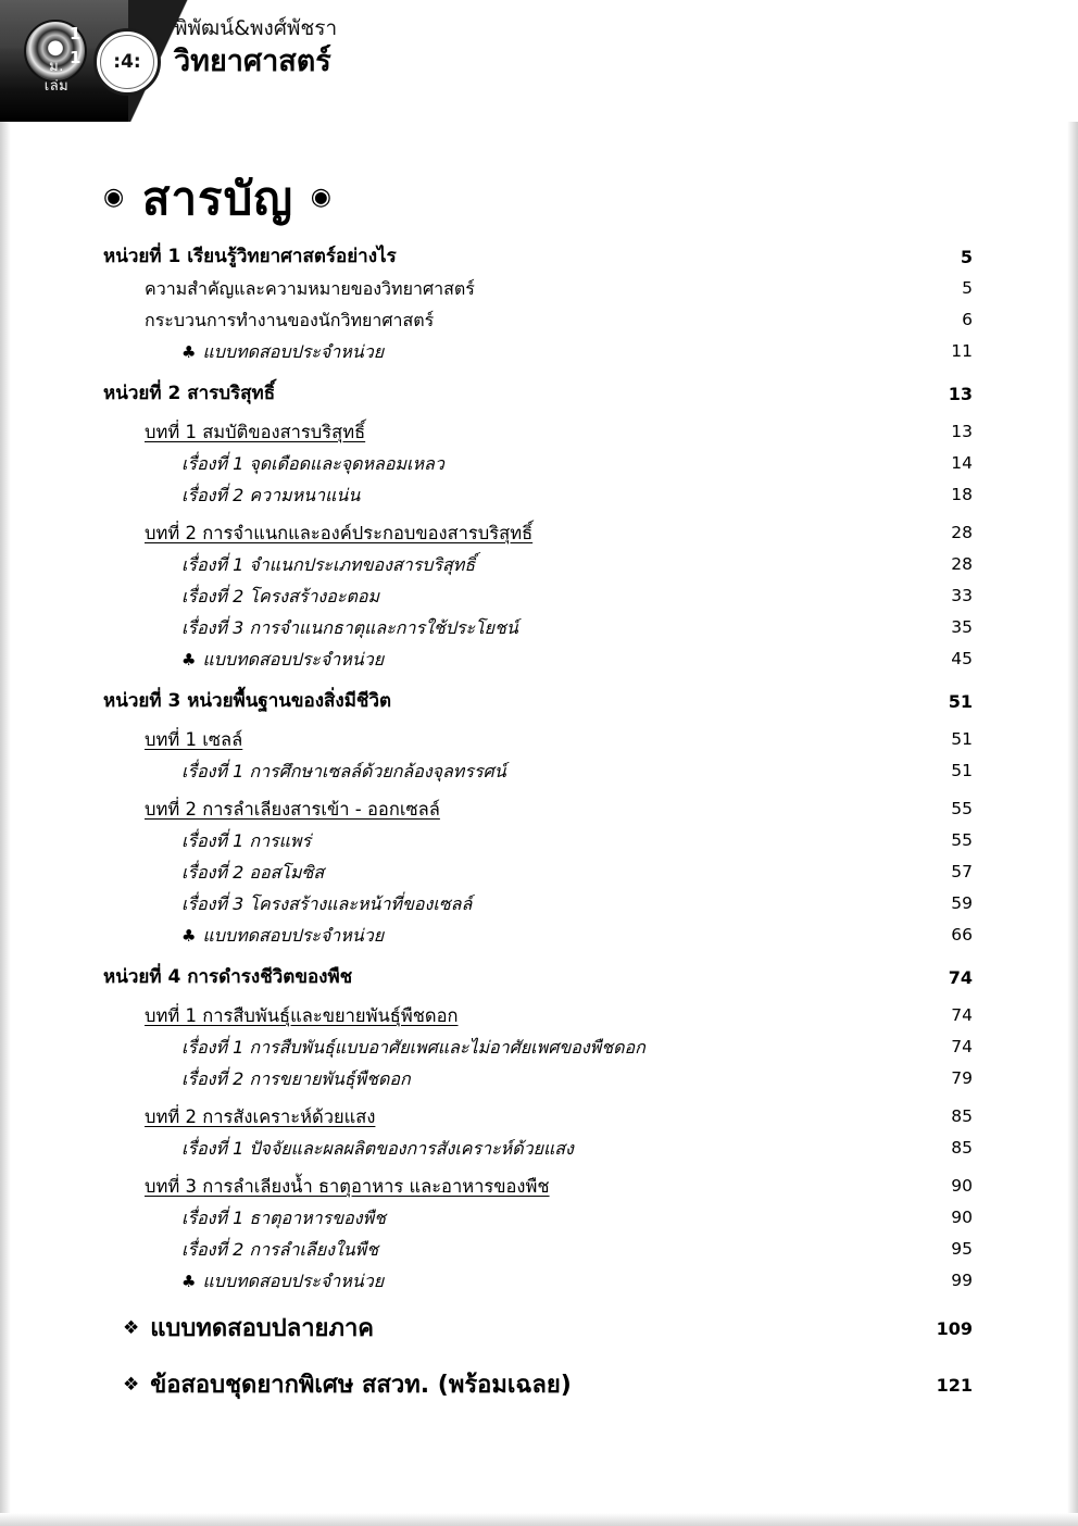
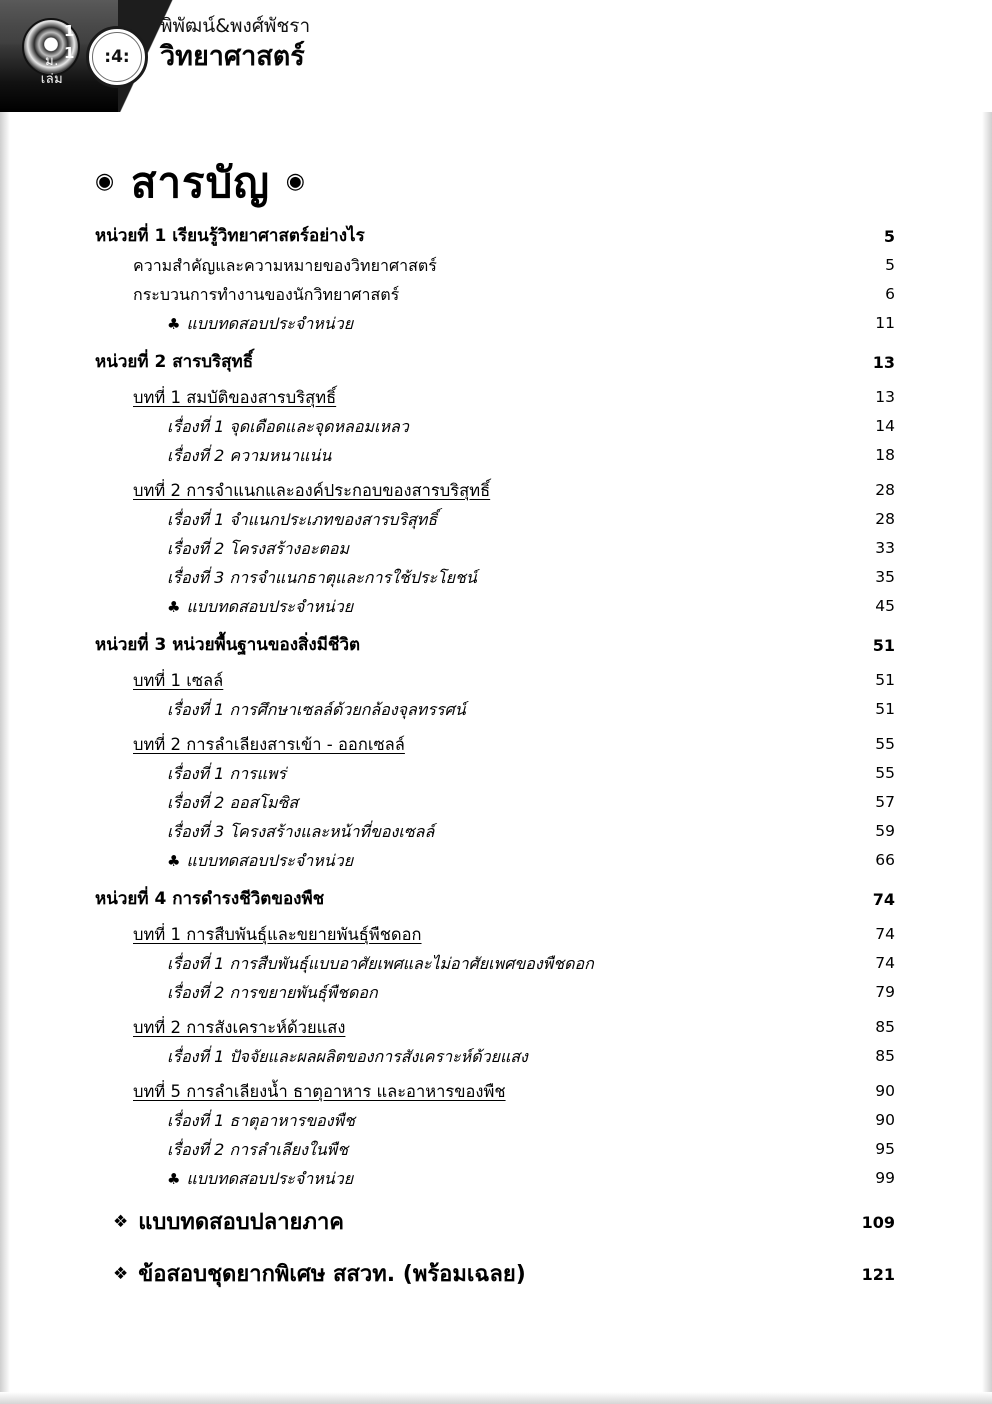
  ม.
  เล่ม
  1
  1
  :4:
  พิพัฒน์&พงศ์พัชรา
  วิทยาศาสตร์
  ◉ สารบัญ ◉
  หน่วยที่ 1 เรียนรู้วิทยาศาสตร์อย่างไร
  5
  ความสำคัญและความหมายของวิทยาศาสตร์
  5
  กระบวนการทำงานของนักวิทยาศาสตร์
  6
  ♣ แบบทดสอบประจำหน่วย
  11
  หน่วยที่ 2 สารบริสุทธิ์
  13
  บทที่ 1 สมบัติของสารบริสุทธิ์
  13
  เรื่องที่ 1 จุดเดือดและจุดหลอมเหลว
  14
  เรื่องที่ 2 ความหนาแน่น
  18
  บทที่ 2 การจำแนกและองค์ประกอบของสารบริสุทธิ์
  28
  เรื่องที่ 1 จำแนกประเภทของสารบริสุทธิ์
  28
  เรื่องที่ 2 โครงสร้างอะตอม
  33
  เรื่องที่ 3 การจำแนกธาตุและการใช้ประโยชน์
  35
  ♣ แบบทดสอบประจำหน่วย
  45
  หน่วยที่ 3 หน่วยพื้นฐานของสิ่งมีชีวิต
  51
  บทที่ 1 เซลล์
  51
  เรื่องที่ 1 การศึกษาเซลล์ด้วยกล้องจุลทรรศน์
  51
  บทที่ 2 การลำเลียงสารเข้า - ออกเซลล์
  55
  เรื่องที่ 1 การแพร่
  55
  เรื่องที่ 2 ออสโมซิส
  57
  เรื่องที่ 3 โครงสร้างและหน้าที่ของเซลล์
  59
  ♣ แบบทดสอบประจำหน่วย
  66
  หน่วยที่ 4 การดำรงชีวิตของพืช
  74
  บทที่ 1 การสืบพันธุ์และขยายพันธุ์พืชดอก
  74
  เรื่องที่ 1 การสืบพันธุ์แบบอาศัยเพศและไม่อาศัยเพศของพืชดอก
  74
  เรื่องที่ 2 การขยายพันธุ์พืชดอก
  79
  บทที่ 2 การสังเคราะห์ด้วยแสง
  85
  เรื่องที่ 1 ปัจจัยและผลผลิตของการสังเคราะห์ด้วยแสง
  85
- บทที่ 3 การลำเลียงน้ำ ธาตุอาหาร และอาหารของพืช
+ บทที่ 5 การลำเลียงน้ำ ธาตุอาหาร และอาหารของพืช
  90
  เรื่องที่ 1 ธาตุอาหารของพืช
  90
  เรื่องที่ 2 การลำเลียงในพืช
  95
  ♣ แบบทดสอบประจำหน่วย
  99
  ❖ แบบทดสอบปลายภาค
  109
  ❖ ข้อสอบชุดยากพิเศษ สสวท. (พร้อมเฉลย)
  121
